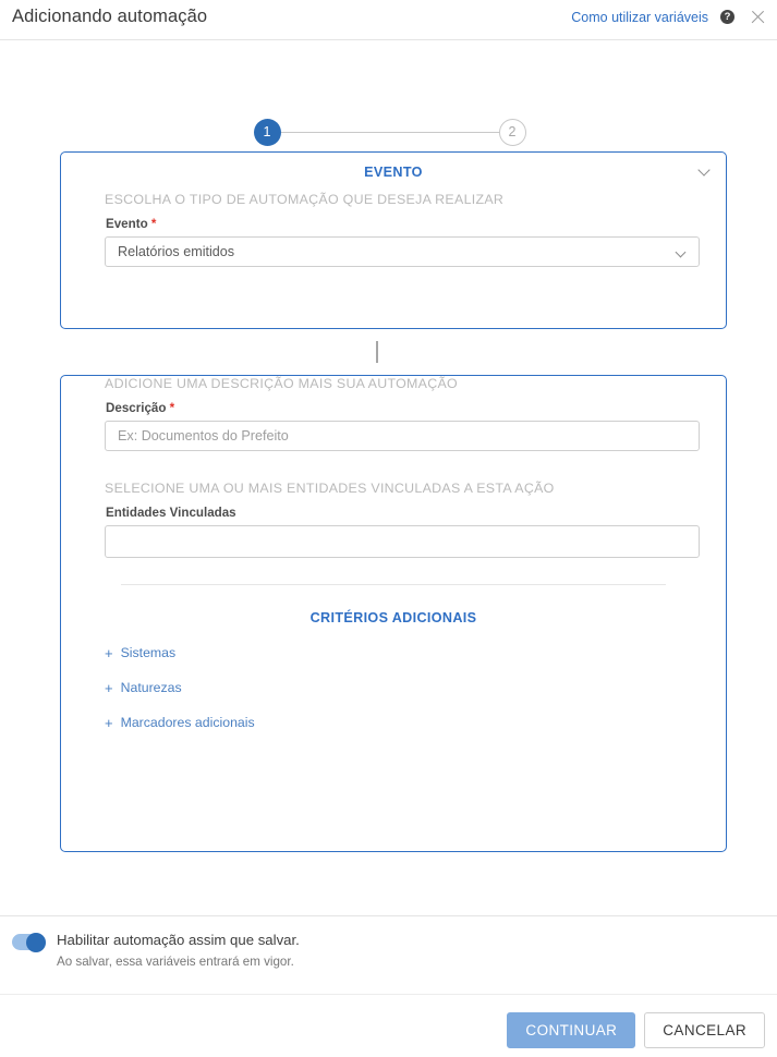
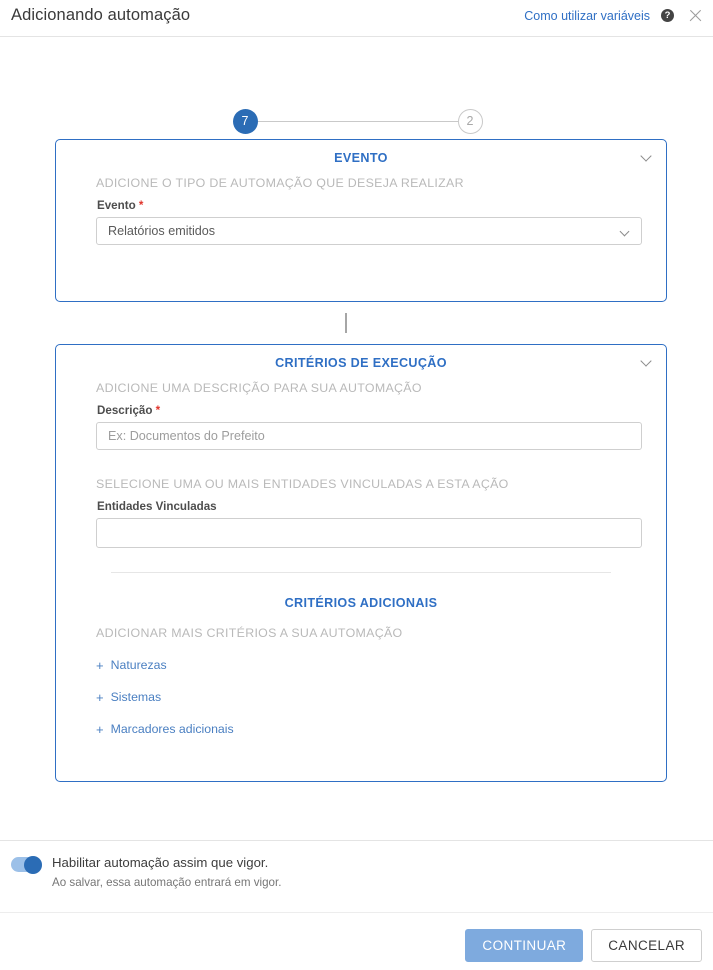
  Adicionando automação
  Como utilizar variáveis
  ?
- 1
+ 7
  2
  EVENTO
- ESCOLHA O TIPO DE AUTOMAÇÃO QUE DESEJA REALIZAR
+ ADICIONE O TIPO DE AUTOMAÇÃO QUE DESEJA REALIZAR
  Evento *
  Relatórios emitidos
+ CRITÉRIOS DE EXECUÇÃO
- ADICIONE UMA DESCRIÇÃO MAIS SUA AUTOMAÇÃO
+ ADICIONE UMA DESCRIÇÃO PARA SUA AUTOMAÇÃO
  Descrição *
  Ex: Documentos do Prefeito
  SELECIONE UMA OU MAIS ENTIDADES VINCULADAS A ESTA AÇÃO
  Entidades Vinculadas
  CRITÉRIOS ADICIONAIS
+ ADICIONAR MAIS CRITÉRIOS A SUA AUTOMAÇÃO
  +
- Sistemas
+ Naturezas
  +
- Naturezas
+ Sistemas
  +
  Marcadores adicionais
- Habilitar automação assim que salvar.
+ Habilitar automação assim que vigor.
- Ao salvar, essa variáveis entrará em vigor.
+ Ao salvar, essa automação entrará em vigor.
  CONTINUAR
  CANCELAR
